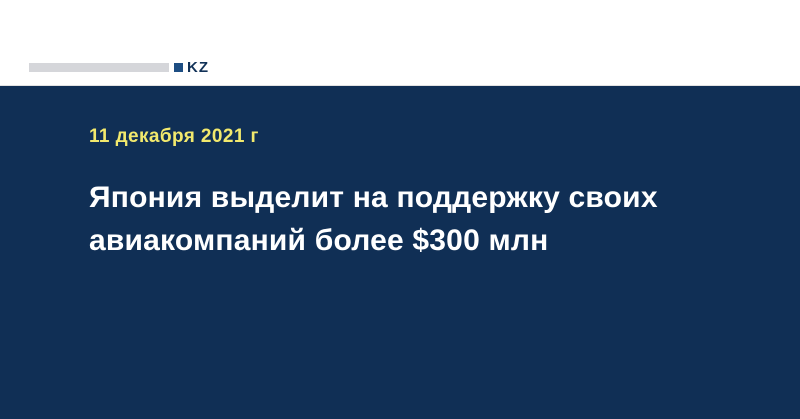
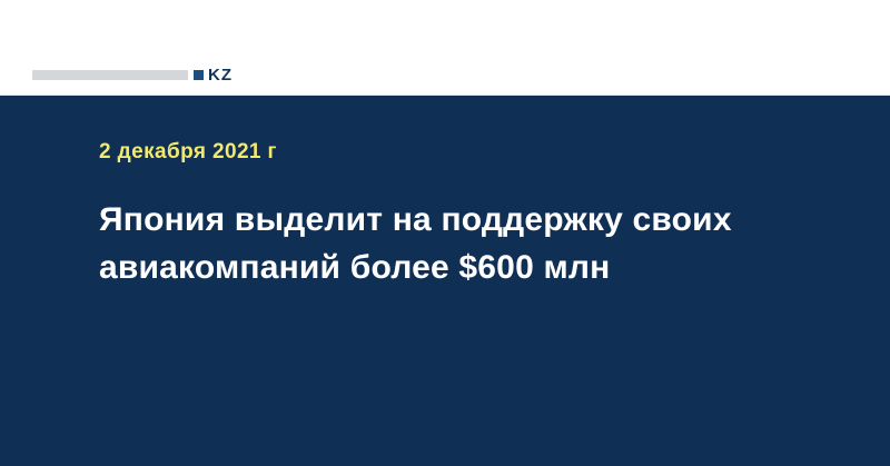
  KZ
- 11 декабря 2021 г
+ 2 декабря 2021 г
- Япония выделит на поддержку своих авиакомпаний более $300 млн
+ Япония выделит на поддержку своих авиакомпаний более $600 млн
